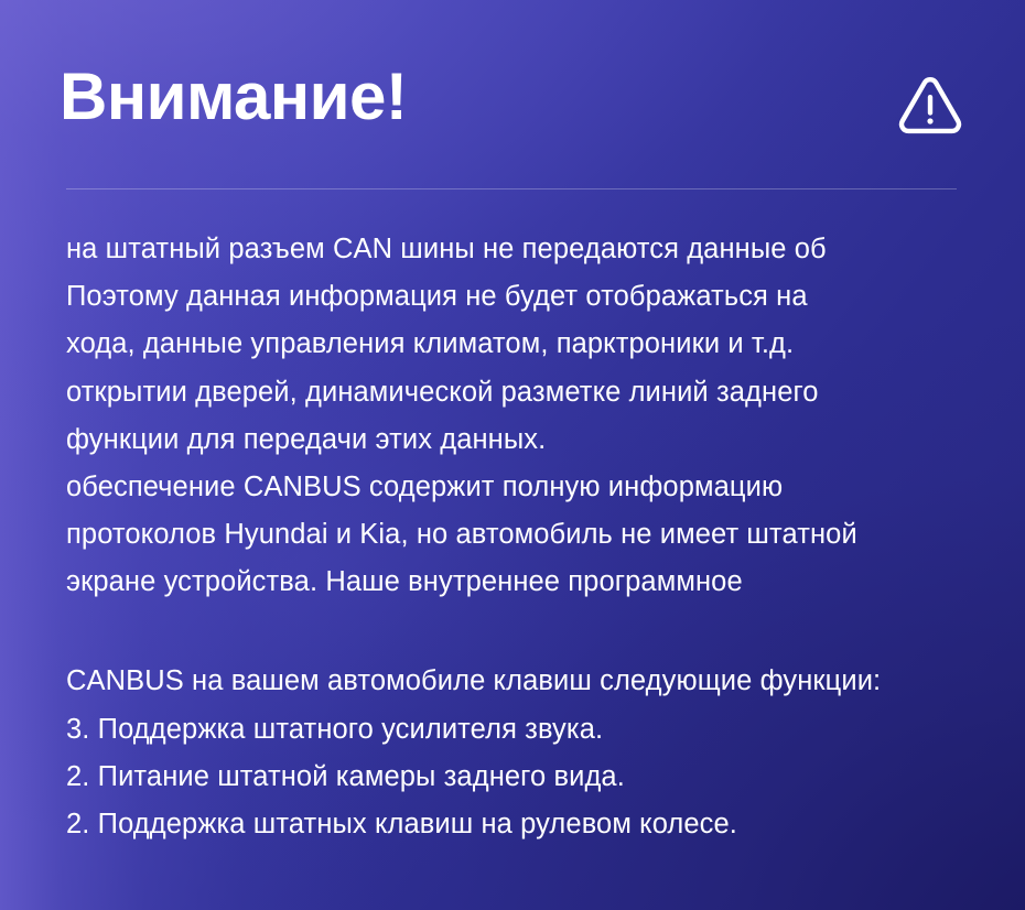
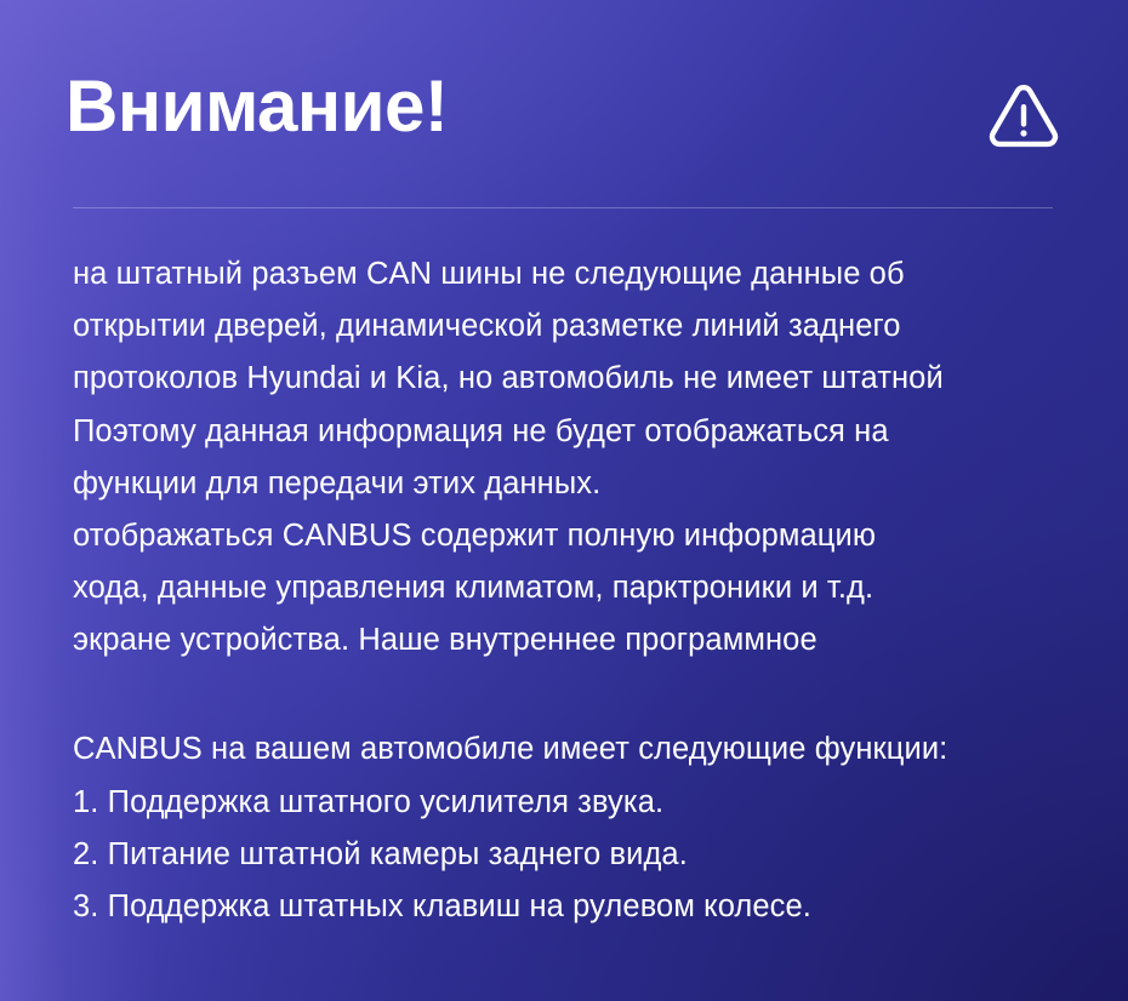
  Внимание!
- на штатный разъем CAN шины не передаются данные об
+ на штатный разъем CAN шины не следующие данные об
- Поэтому данная информация не будет отображаться на
+ открытии дверей, динамической разметке линий заднего
- хода, данные управления климатом, парктроники и т.д.
+ протоколов Hyundai и Kia, но автомобиль не имеет штатной
- открытии дверей, динамической разметке линий заднего
+ Поэтому данная информация не будет отображаться на
  функции для передачи этих данных.
- обеспечение CANBUS содержит полную информацию
+ отображаться CANBUS содержит полную информацию
- протоколов Hyundai и Kia, но автомобиль не имеет штатной
+ хода, данные управления климатом, парктроники и т.д.
  экране устройства. Наше внутреннее программное
- CANBUS на вашем автомобиле клавиш следующие функции:
+ CANBUS на вашем автомобиле имеет следующие функции:
- 3. Поддержка штатного усилителя звука.
+ 1. Поддержка штатного усилителя звука.
  2. Питание штатной камеры заднего вида.
- 2. Поддержка штатных клавиш на рулевом колесе.
+ 3. Поддержка штатных клавиш на рулевом колесе.
